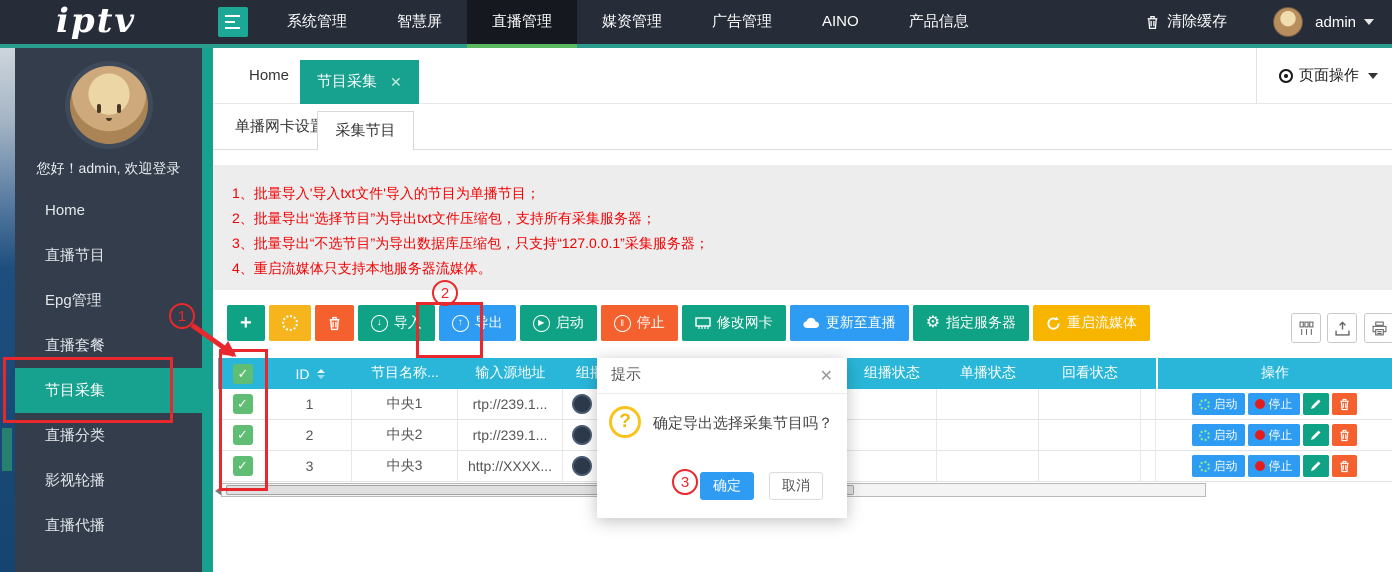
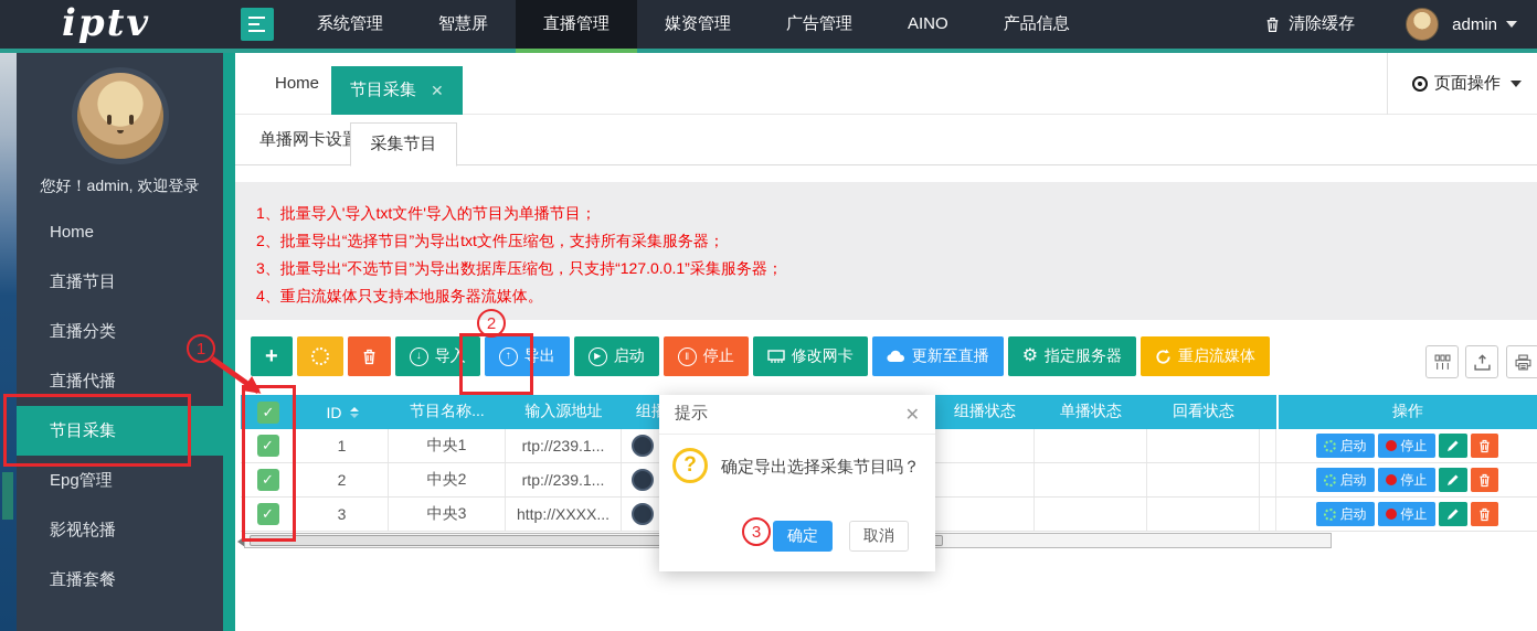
  iptv
  系统管理
  智慧屏
  直播管理
  媒资管理
  广告管理
  AINO
  产品信息
  清除缓存
  admin
  您好！admin, 欢迎登录
  Home
  直播节目
- Epg管理
+ 直播分类
- 直播套餐
+ 直播代播
  节目采集
- 直播分类
+ Epg管理
  影视轮播
- 直播代播
+ 直播套餐
  Home
  节目采集
  ✕
  页面操作
  单播网卡设
  采集节目
  1、批量导入'导入txt文件'导入的节目为单播节目；
  2、批量导出“选择节目”为导出txt文件压缩包，支持所有采集服务器；
  3、批量导出“不选节目”为导出数据库压缩包，只支持“127.0.0.1”采集服务器；
  4、重启流媒体只支持本地服务器流媒体。
  +
  ↓
  导入
  ↑
  导出
  ▶
  启动
  ‖
  停止
  修改网卡
  更新至直播
  ⚙
  指定服务器
  重启流媒体
  ✓
  ID
  节目名称...
  输入源地址
  组播状态
  单播状态
  回看状态
  操作
  ✓
  1
  中央1
  rtp://239.1...
  启动
  停止
  ✓
  2
  中央2
  rtp://239.1...
  启动
  停止
  ✓
  3
  中央3
  http://XXXX...
  启动
  停止
  提示
  ✕
  ?
  确定导出选择采集节目吗？
  确定
  取消
  1
  2
  3
